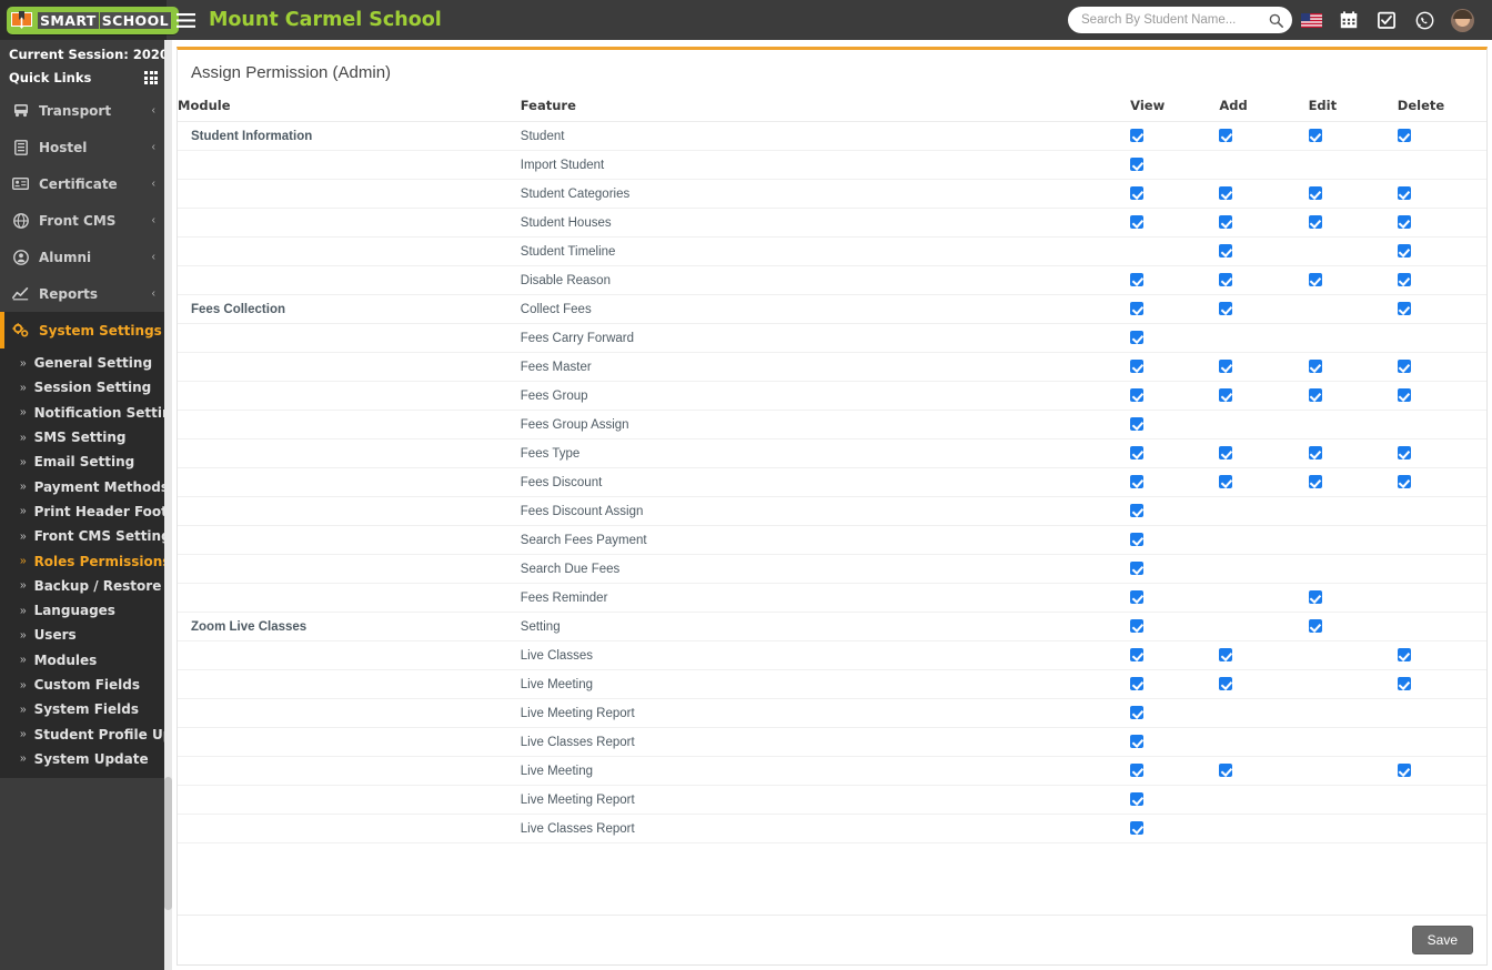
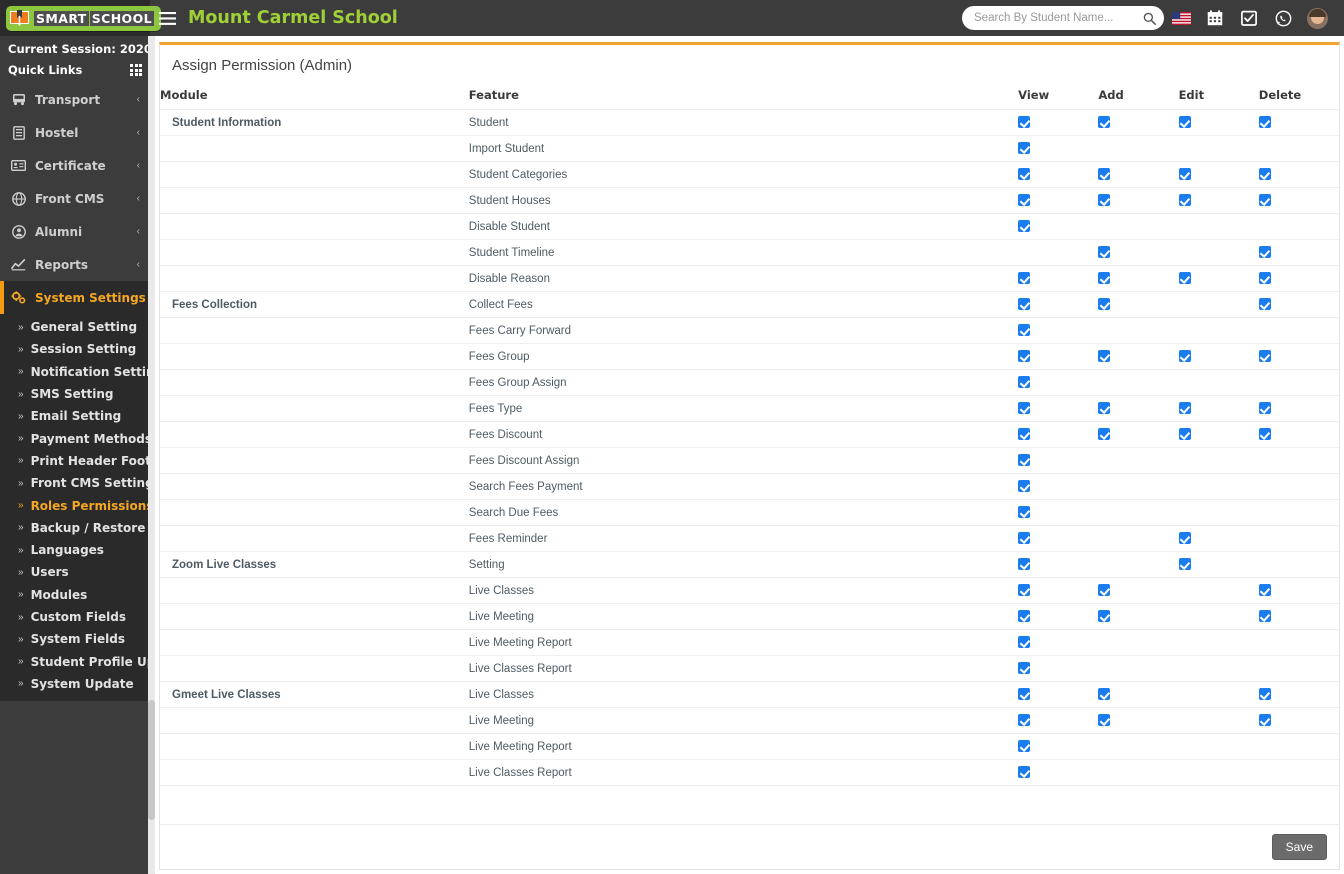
  SMART SCHOOL
  Mount Carmel School
  Search By Student Name...
  Current Session: 202
  Quick Links
  Transport
  ‹
  Hostel
  ‹
  Certificate
  ‹
  Front CMS
  ‹
  Alumni
  ‹
  Reports
  ‹
  System Settings
  »
  General Setting
  »
  Session Setting
  »
  Notification Setti
  »
  SMS Setting
  »
  Email Setting
  »
  Payment Method
  »
  Print Header Foo
  »
  Front CMS Settin
  »
  Roles Permission
  »
  Backup / Restore
  »
  Languages
  »
  Users
  »
  Modules
  »
  Custom Fields
  »
  System Fields
  »
  Student Profile U
  »
  System Update
  Assign Permission (Admin)
  Module	Feature	View	Add	Edit	Delete
  Student Information	Student
  	Import Student
  	Student Categories
  	Student Houses
+ 	Disable Student
  	Student Timeline
  	Disable Reason
  Fees Collection	Collect Fees
  	Fees Carry Forward
- 	Fees Master
  	Fees Group
  	Fees Group Assign
  	Fees Type
  	Fees Discount
  	Fees Discount Assign
  	Search Fees Payment
  	Search Due Fees
  	Fees Reminder
  Zoom Live Classes	Setting
  	Live Classes
  	Live Meeting
  	Live Meeting Report
  	Live Classes Report
+ Gmeet Live Classes	Live Classes
  	Live Meeting
  	Live Meeting Report
  	Live Classes Report
  Save
